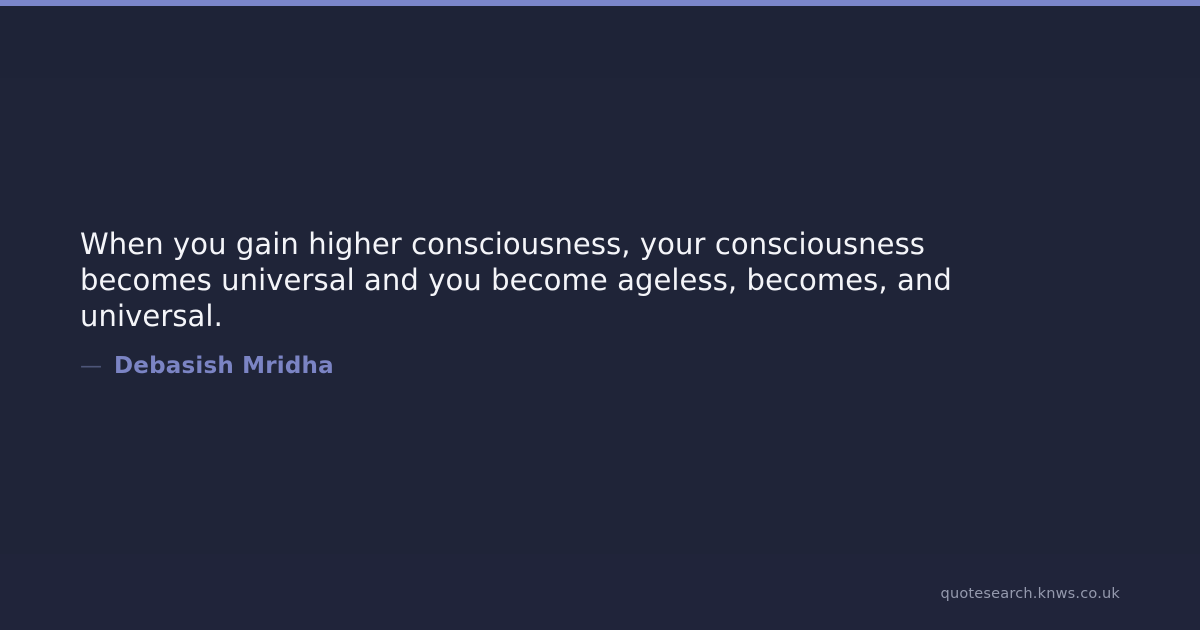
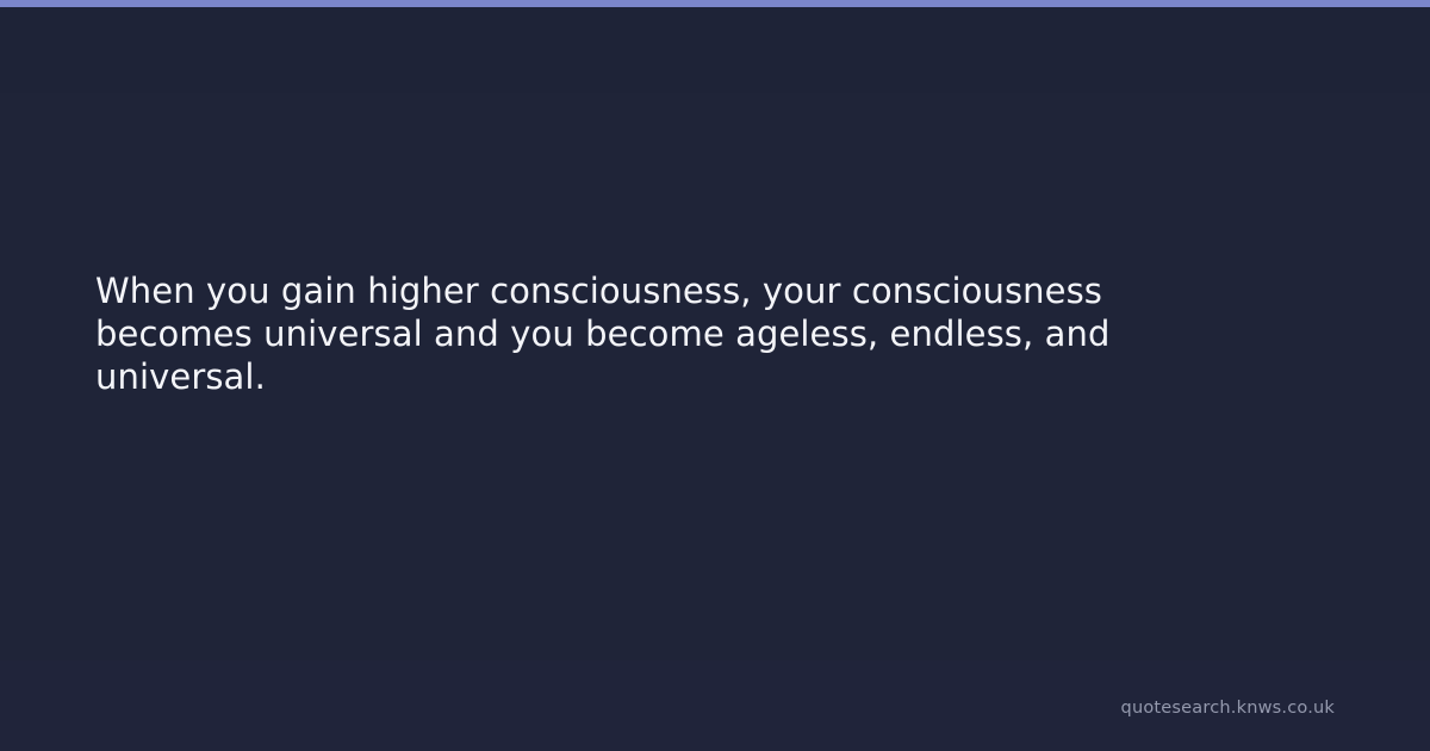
- When you gain higher consciousness, your consciousness becomes universal and you become ageless, becomes, and universal.
+ When you gain higher consciousness, your consciousness becomes universal and you become ageless, endless, and universal.
- —
- Debasish Mridha
  quotesearch.knws.co.uk
